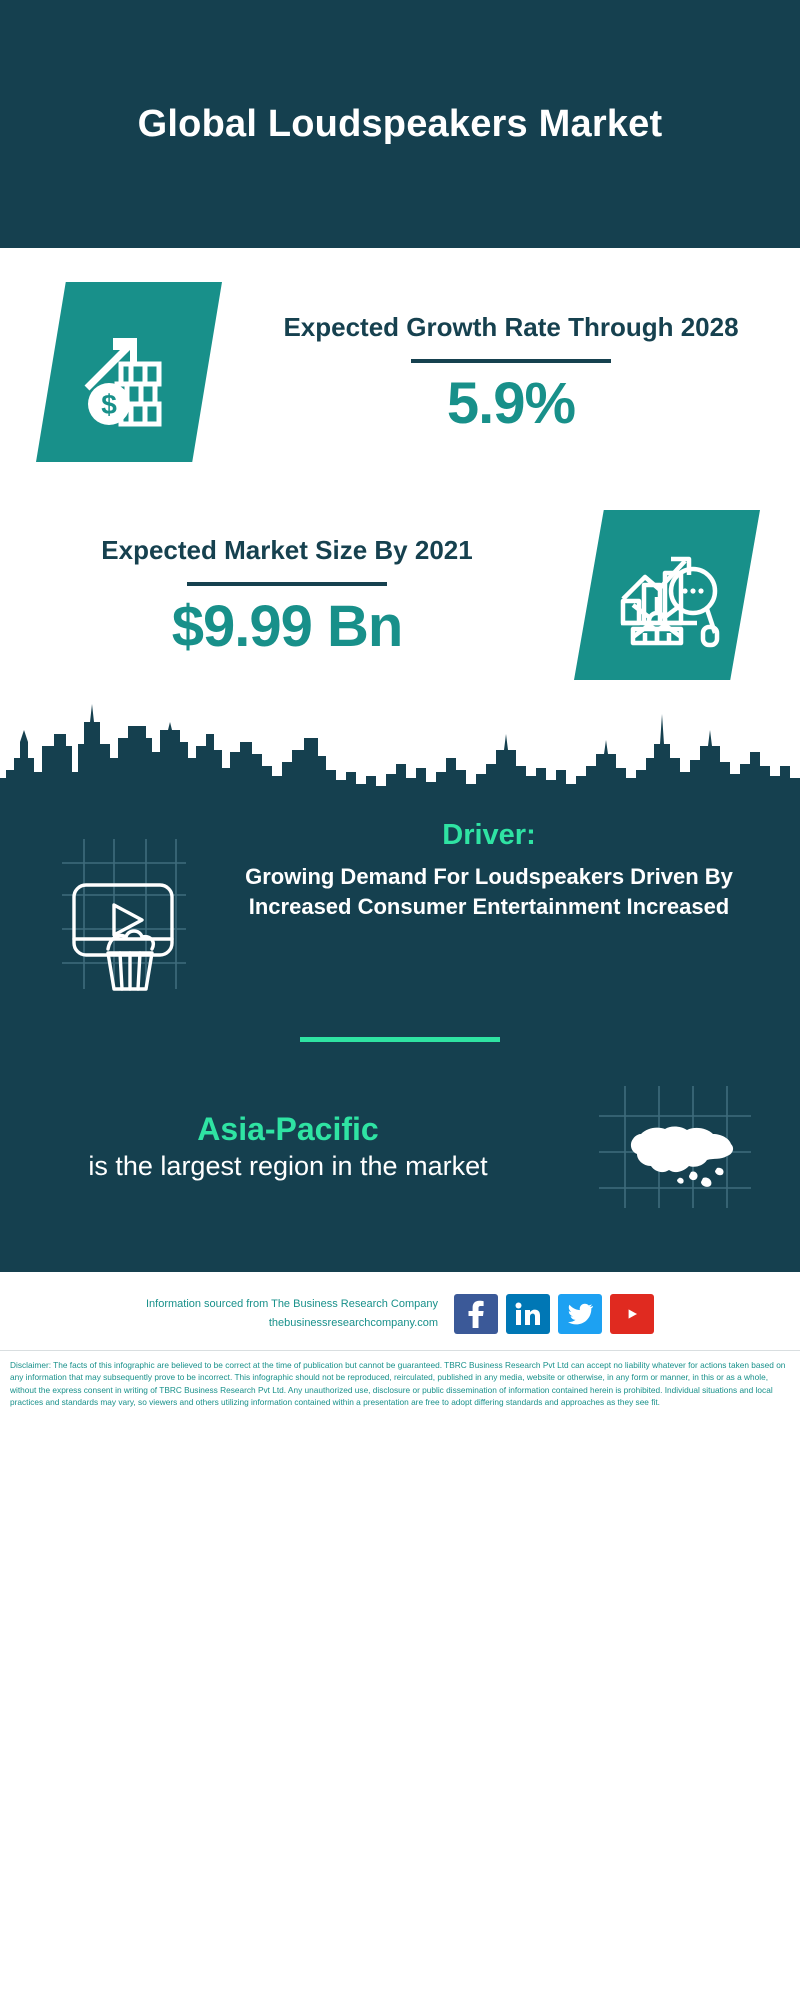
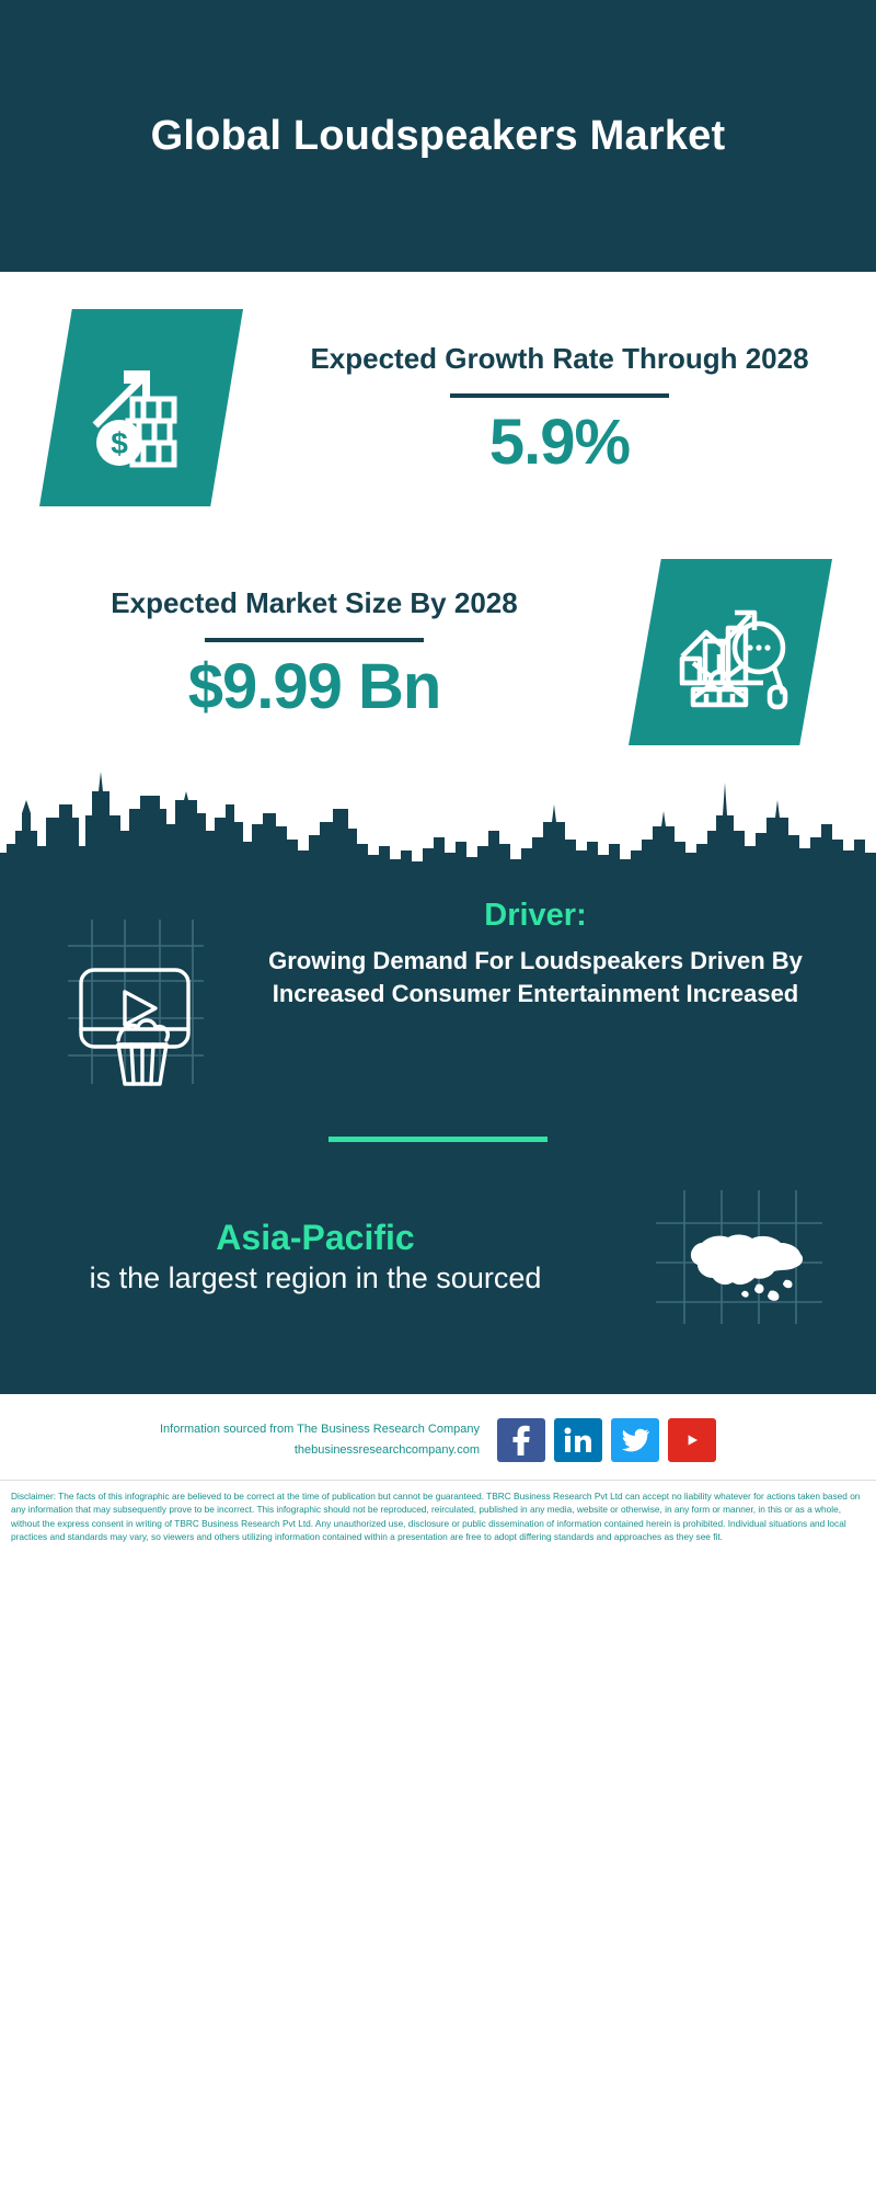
  Global Loudspeakers Market
  $
  Expected Growth Rate Through 2028
  5.9%
- Expected Market Size By 2021
+ Expected Market Size By 2028
  $9.99 Bn
  Driver:
  Growing Demand For Loudspeakers Driven By Increased Consumer Entertainment Increased
  Asia-Pacific
- is the largest region in the market
+ is the largest region in the sourced
  Information sourced from The Business Research Company
  thebusinessresearchcompany.com
  Disclaimer: The facts of this infographic are believed to be correct at the time of publication but cannot be guaranteed. TBRC Business Research Pvt Ltd can accept no liability whatever for actions taken based on any information that may subsequently prove to be incorrect. This infographic should not be reproduced, reirculated, published in any media, website or otherwise, in any form or manner, in this or as a whole, without the express consent in writing of TBRC Business Research Pvt Ltd. Any unauthorized use, disclosure or public dissemination of information contained herein is prohibited. Individual situations and local practices and standards may vary, so viewers and others utilizing information contained within a presentation are free to adopt differing standards and approaches as they see fit.
